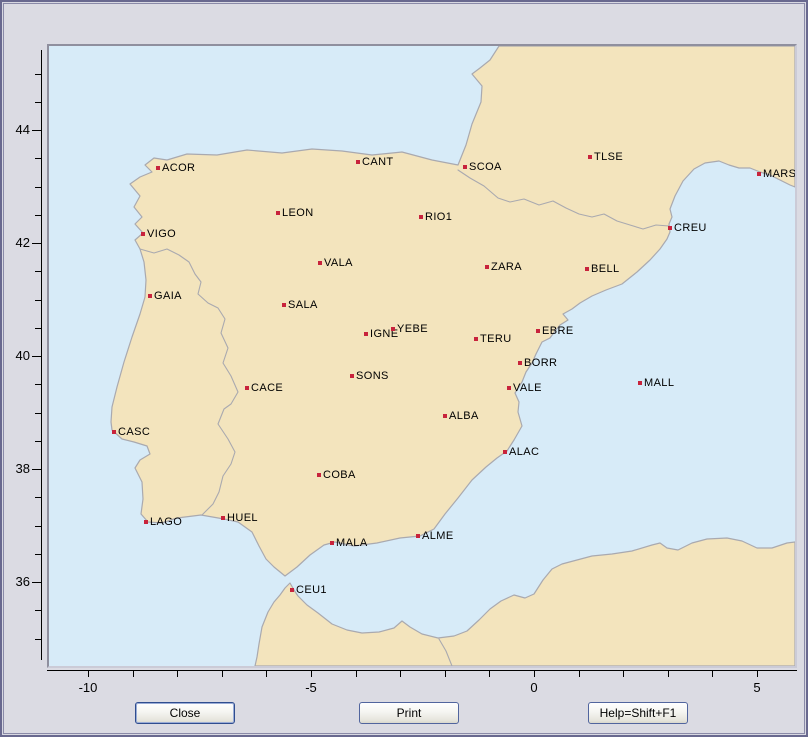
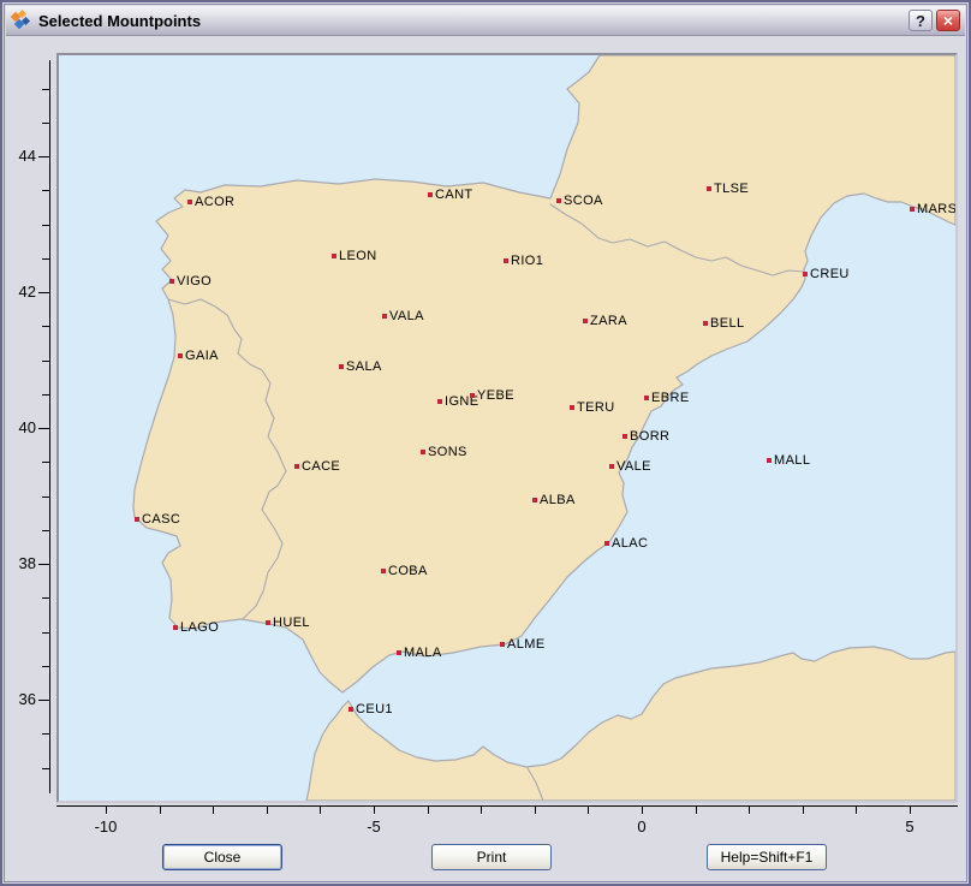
+ Selected Mountpoints
+ ?
+ ×
  ACOR
  CANT
  SCOA
  TLSE
  MARS
  VIGO
  LEON
  RIO1
  CREU
  VALA
  ZARA
  BELL
  GAIA
  SALA
  IGNE
  YEBE
  EBRE
  TERU
  BORR
  VALE
  MALL
  SONS
  CACE
  ALBA
  CASC
  ALAC
  COBA
  LAGO
  HUEL
  MALA
  ALME
  CEU1
  -10
  -5
  0
  5
  36
  38
  40
  42
  44
  Close
  Print
  Help=Shift+F1
